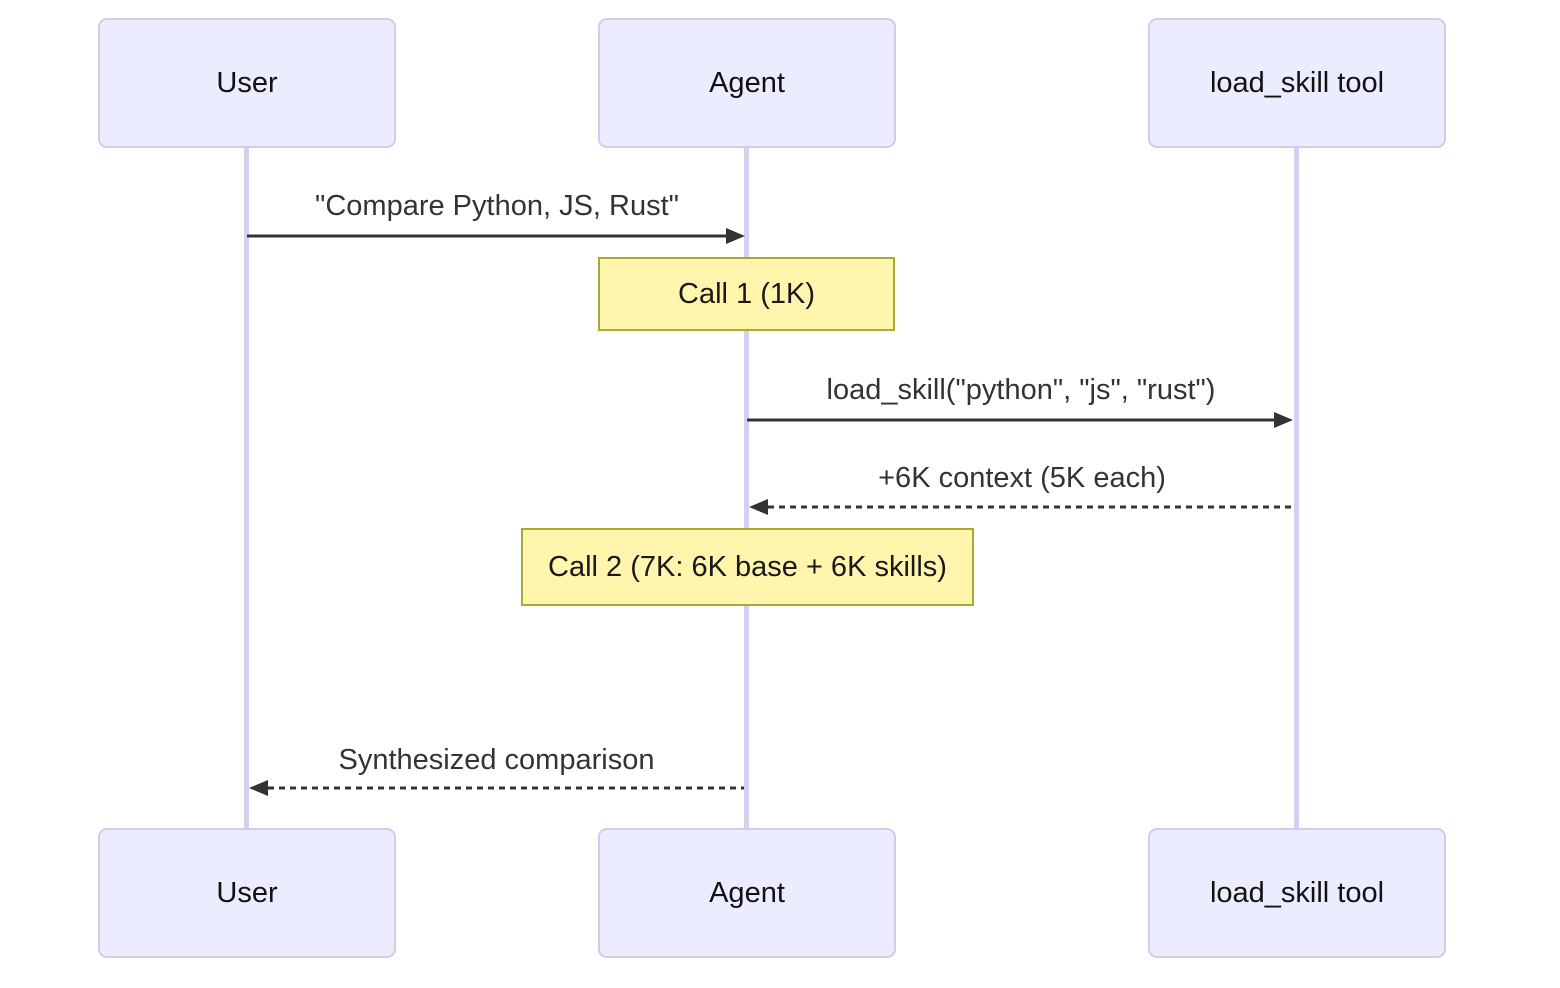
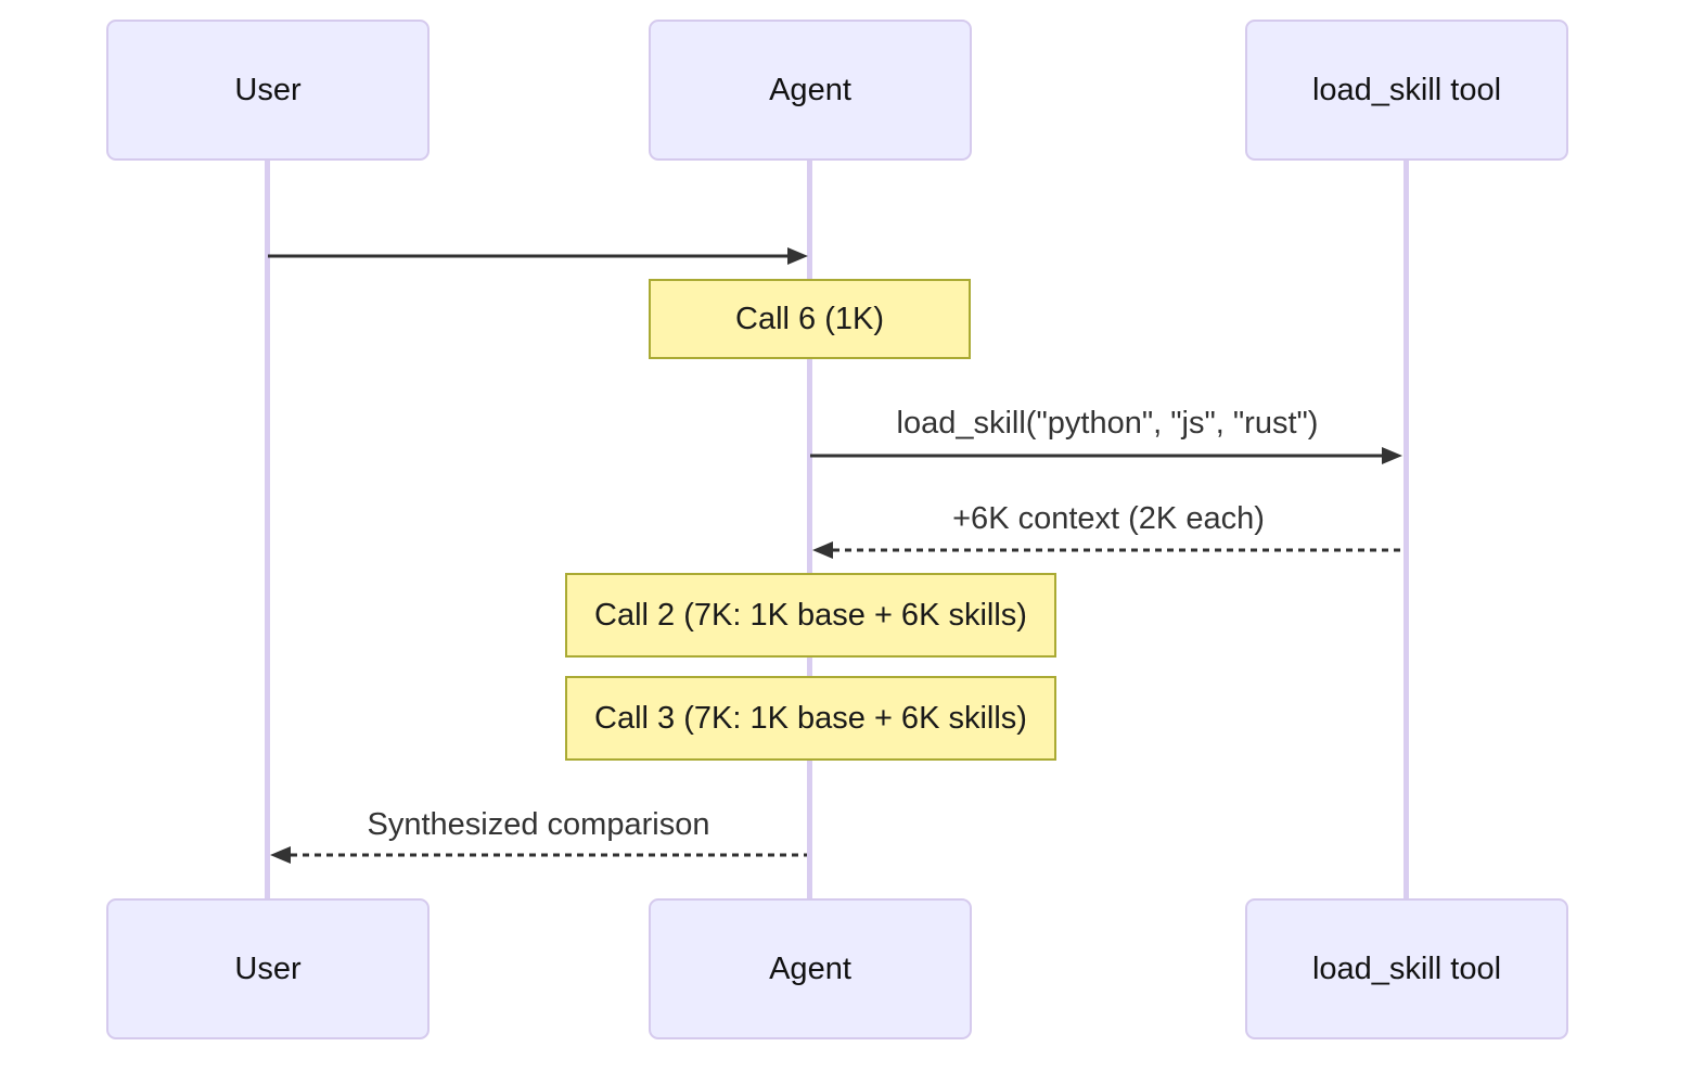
  User
  Agent
  load_skill tool
- "Compare Python, JS, Rust"
- Call 1 (1K)
+ Call 6 (1K)
  load_skill("python", "js", "rust")
- +6K context (5K each)
+ +6K context (2K each)
- Call 2 (7K: 6K base + 6K skills)
+ Call 2 (7K: 1K base + 6K skills)
+ Call 3 (7K: 1K base + 6K skills)
  Synthesized comparison
  User
  Agent
  load_skill tool
